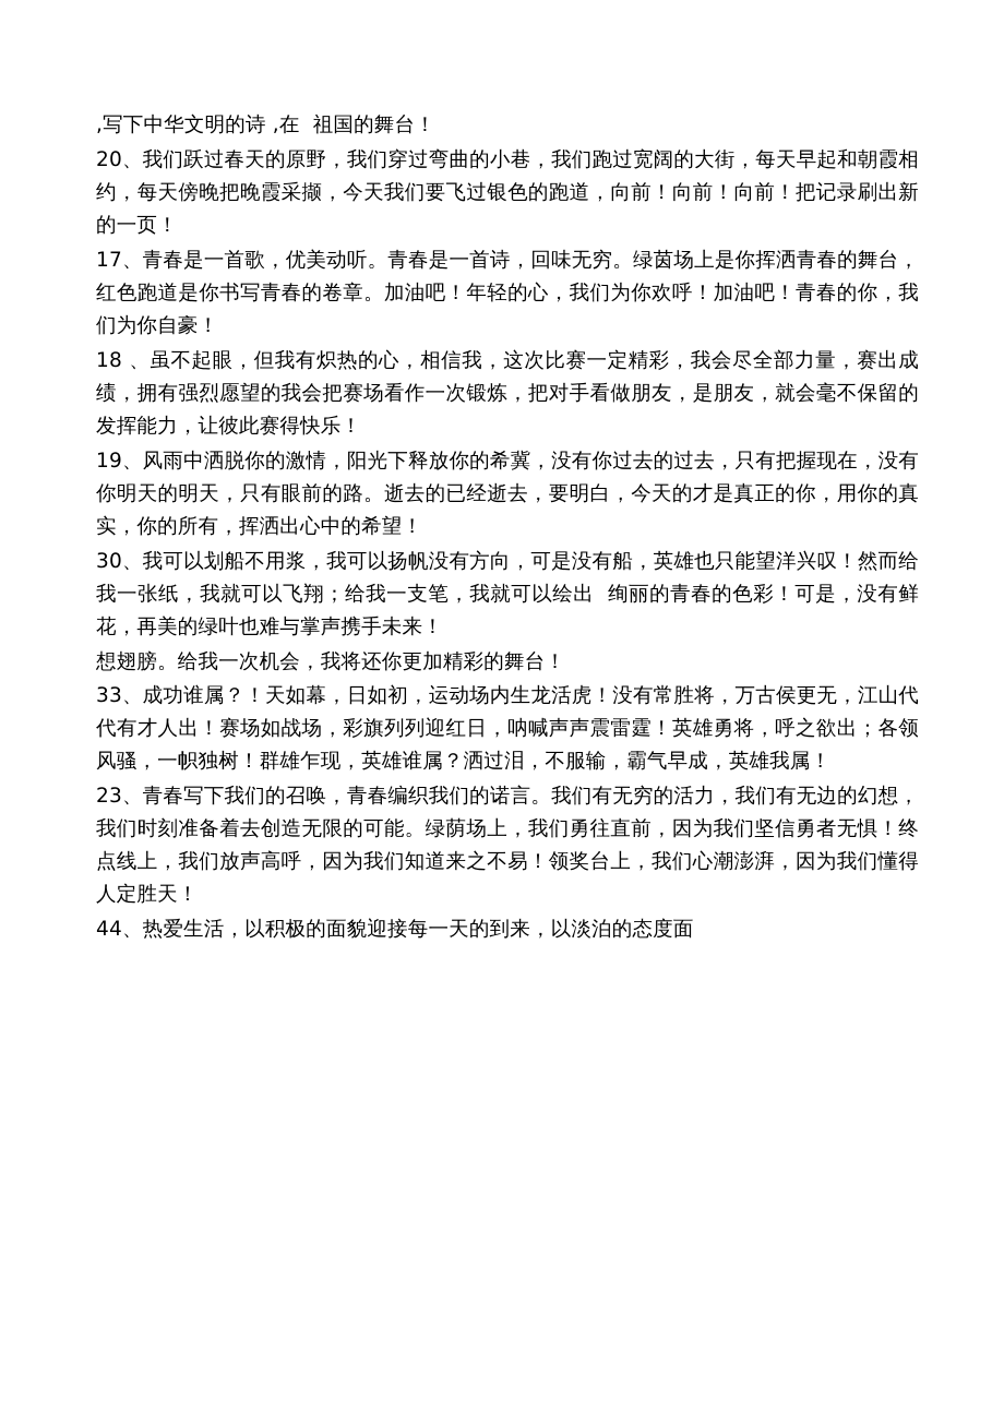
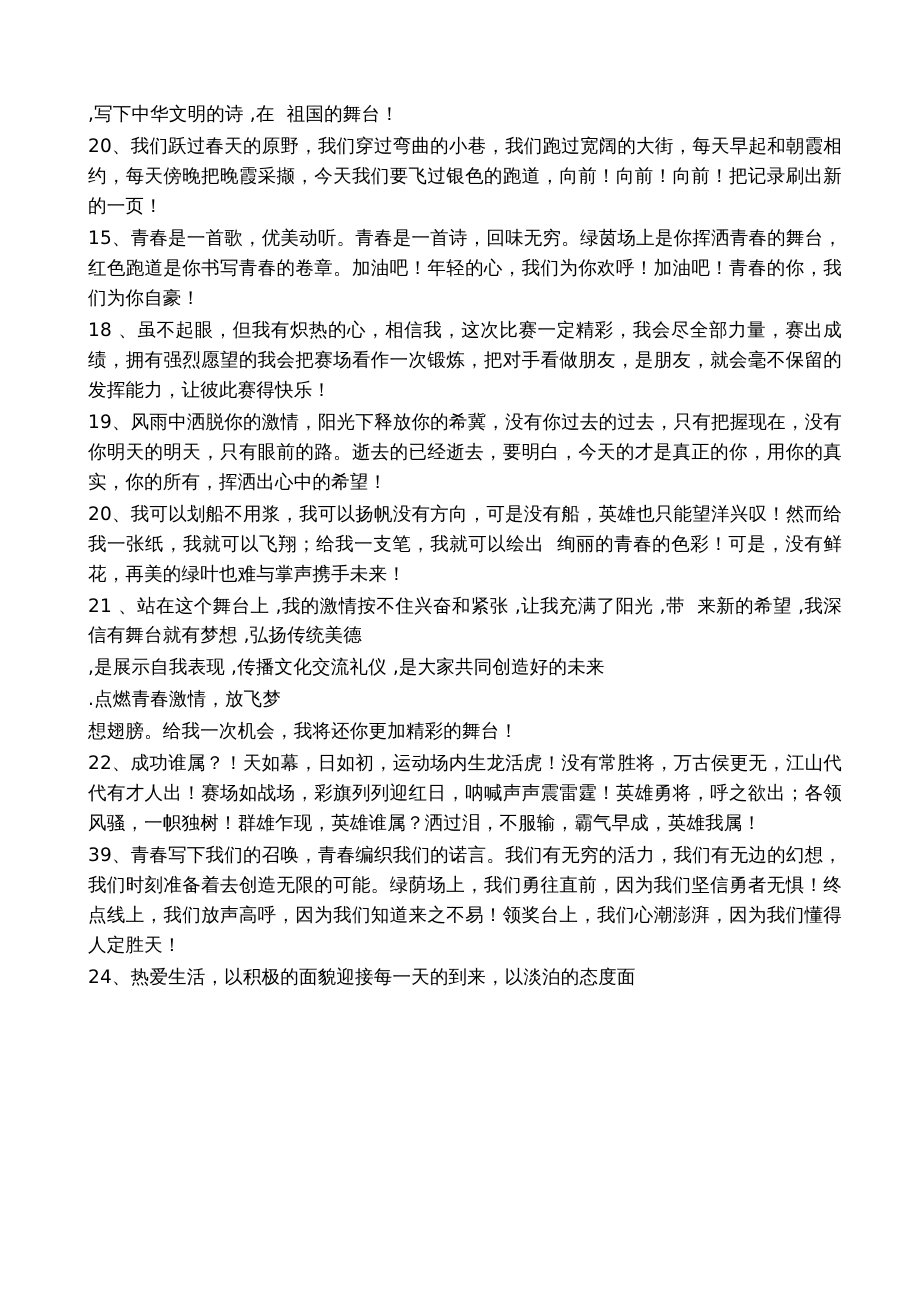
  ,写下中华文明的诗 ,在 祖国的舞台！
  20、我们跃过春天的原野，我们穿过弯曲的小巷，我们跑过宽阔的大街，每天早起和朝霞相约，每天傍晚把晚霞采撷，今天我们要飞过银色的跑道，向前！向前！向前！把记录刷出新的一页！
- 17、青春是一首歌，优美动听。青春是一首诗，回味无穷。绿茵场上是你挥洒青春的舞台，红色跑道是你书写青春的卷章。加油吧！年轻的心，我们为你欢呼！加油吧！青春的你，我们为你自豪！
+ 15、青春是一首歌，优美动听。青春是一首诗，回味无穷。绿茵场上是你挥洒青春的舞台，红色跑道是你书写青春的卷章。加油吧！年轻的心，我们为你欢呼！加油吧！青春的你，我们为你自豪！
  18 、虽不起眼，但我有炽热的心，相信我，这次比赛一定精彩，我会尽全部力量，赛出成绩，拥有强烈愿望的我会把赛场看作一次锻炼，把对手看做朋友，是朋友，就会毫不保留的发挥能力，让彼此赛得快乐！
  19、风雨中洒脱你的激情，阳光下释放你的希冀，没有你过去的过去，只有把握现在，没有你明天的明天，只有眼前的路。逝去的已经逝去，要明白，今天的才是真正的你，用你的真实，你的所有，挥洒出心中的希望！
- 30、我可以划船不用浆，我可以扬帆没有方向，可是没有船，英雄也只能望洋兴叹！然而给我一张纸，我就可以飞翔；给我一支笔，我就可以绘出 绚丽的青春的色彩！可是，没有鲜花，再美的绿叶也难与掌声携手未来！
+ 20、我可以划船不用浆，我可以扬帆没有方向，可是没有船，英雄也只能望洋兴叹！然而给我一张纸，我就可以飞翔；给我一支笔，我就可以绘出 绚丽的青春的色彩！可是，没有鲜花，再美的绿叶也难与掌声携手未来！
+ 21 、站在这个舞台上 ,我的激情按不住兴奋和紧张 ,让我充满了阳光 ,带 来新的希望 ,我深信有舞台就有梦想 ,弘扬传统美德
+ ,是展示自我表现 ,传播文化交流礼仪 ,是大家共同创造好的未来
+ .点燃青春激情，放飞梦
  想翅膀。给我一次机会，我将还你更加精彩的舞台！
- 33、成功谁属？！天如幕，日如初，运动场内生龙活虎！没有常胜将，万古侯更无，江山代代有才人出！赛场如战场，彩旗列列迎红日，呐喊声声震雷霆！英雄勇将，呼之欲出；各领风骚，一帜独树！群雄乍现，英雄谁属？洒过泪，不服输，霸气早成，英雄我属！
+ 22、成功谁属？！天如幕，日如初，运动场内生龙活虎！没有常胜将，万古侯更无，江山代代有才人出！赛场如战场，彩旗列列迎红日，呐喊声声震雷霆！英雄勇将，呼之欲出；各领风骚，一帜独树！群雄乍现，英雄谁属？洒过泪，不服输，霸气早成，英雄我属！
- 23、青春写下我们的召唤，青春编织我们的诺言。我们有无穷的活力，我们有无边的幻想，我们时刻准备着去创造无限的可能。绿荫场上，我们勇往直前，因为我们坚信勇者无惧！终点线上，我们放声高呼，因为我们知道来之不易！领奖台上，我们心潮澎湃，因为我们懂得人定胜天！
+ 39、青春写下我们的召唤，青春编织我们的诺言。我们有无穷的活力，我们有无边的幻想，我们时刻准备着去创造无限的可能。绿荫场上，我们勇往直前，因为我们坚信勇者无惧！终点线上，我们放声高呼，因为我们知道来之不易！领奖台上，我们心潮澎湃，因为我们懂得人定胜天！
- 44、热爱生活，以积极的面貌迎接每一天的到来，以淡泊的态度面
+ 24、热爱生活，以积极的面貌迎接每一天的到来，以淡泊的态度面
